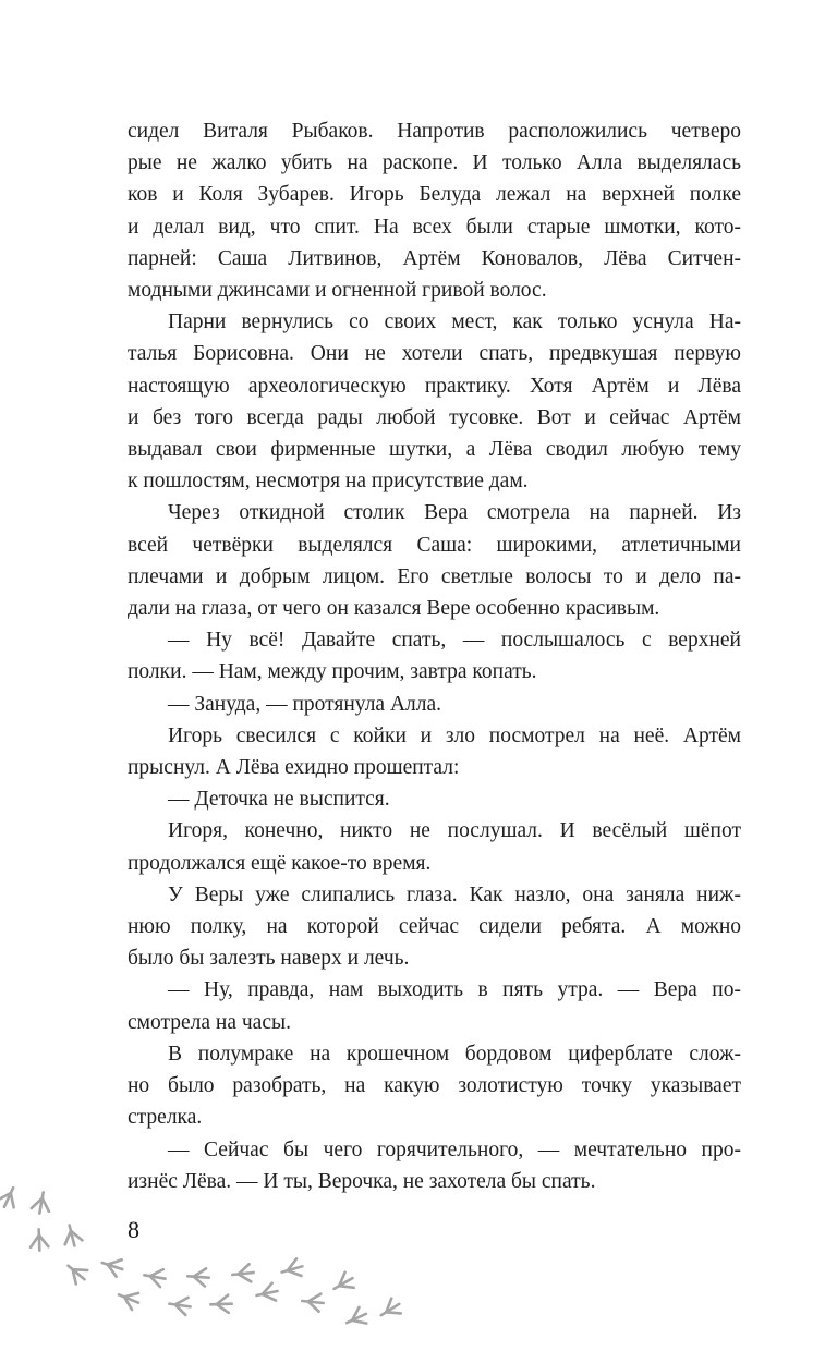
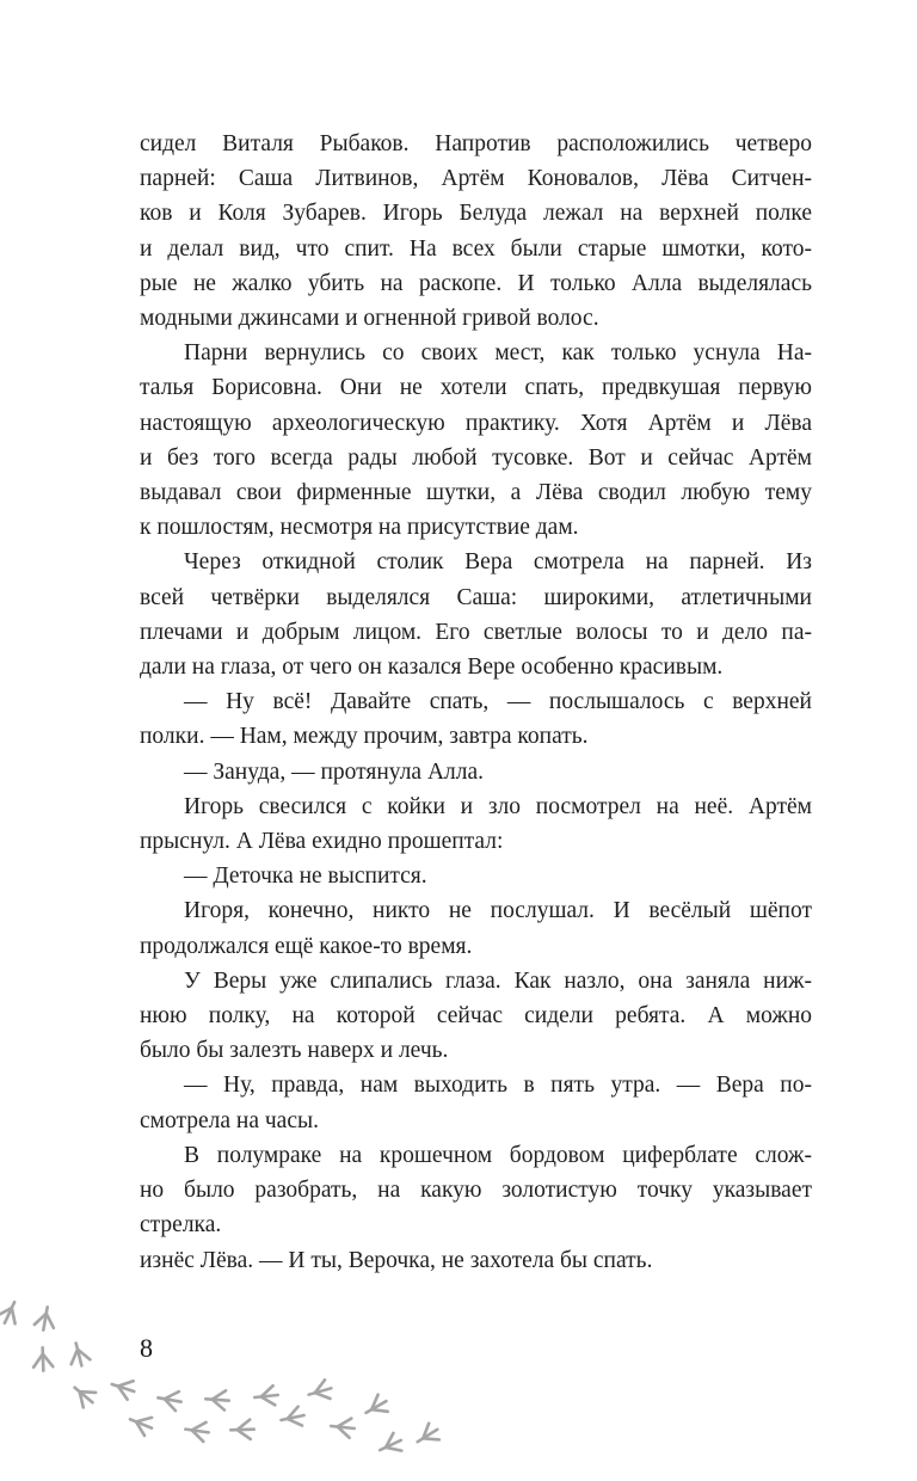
  сидел Виталя Рыбаков. Напротив расположились четверо
- рые не жалко убить на раскопе. И только Алла выделялась
+ парней: Саша Литвинов, Артём Коновалов, Лёва Ситчен-
  ков и Коля Зубарев. Игорь Белуда лежал на верхней полке
  и делал вид, что спит. На всех были старые шмотки, кото-
- парней: Саша Литвинов, Артём Коновалов, Лёва Ситчен-
+ рые не жалко убить на раскопе. И только Алла выделялась
  модными джинсами и огненной гривой волос.
  Парни вернулись со своих мест, как только уснула На-
  талья Борисовна. Они не хотели спать, предвкушая первую
  настоящую археологическую практику. Хотя Артём и Лёва
  и без того всегда рады любой тусовке. Вот и сейчас Артём
  выдавал свои фирменные шутки, а Лёва сводил любую тему
  к пошлостям, несмотря на присутствие дам.
  Через откидной столик Вера смотрела на парней. Из
  всей четвёрки выделялся Саша: широкими, атлетичными
  плечами и добрым лицом. Его светлые волосы то и дело па-
  дали на глаза, от чего он казался Вере особенно красивым.
  — Ну всё! Давайте спать, — послышалось с верхней
  полки. — Нам, между прочим, завтра копать.
  — Зануда, — протянула Алла.
  Игорь свесился с койки и зло посмотрел на неё. Артём
  прыснул. А Лёва ехидно прошептал:
  — Деточка не выспится.
  Игоря, конечно, никто не послушал. И весёлый шёпот
  продолжался ещё какое-то время.
  У Веры уже слипались глаза. Как назло, она заняла ниж-
  нюю полку, на которой сейчас сидели ребята. А можно
  было бы залезть наверх и лечь.
  — Ну, правда, нам выходить в пять утра. — Вера по-
  смотрела на часы.
  В полумраке на крошечном бордовом циферблате слож-
  но было разобрать, на какую золотистую точку указывает
  стрелка.
- — Сейчас бы чего горячительного, — мечтательно про-
  изнёс Лёва. — И ты, Верочка, не захотела бы спать.
  8
